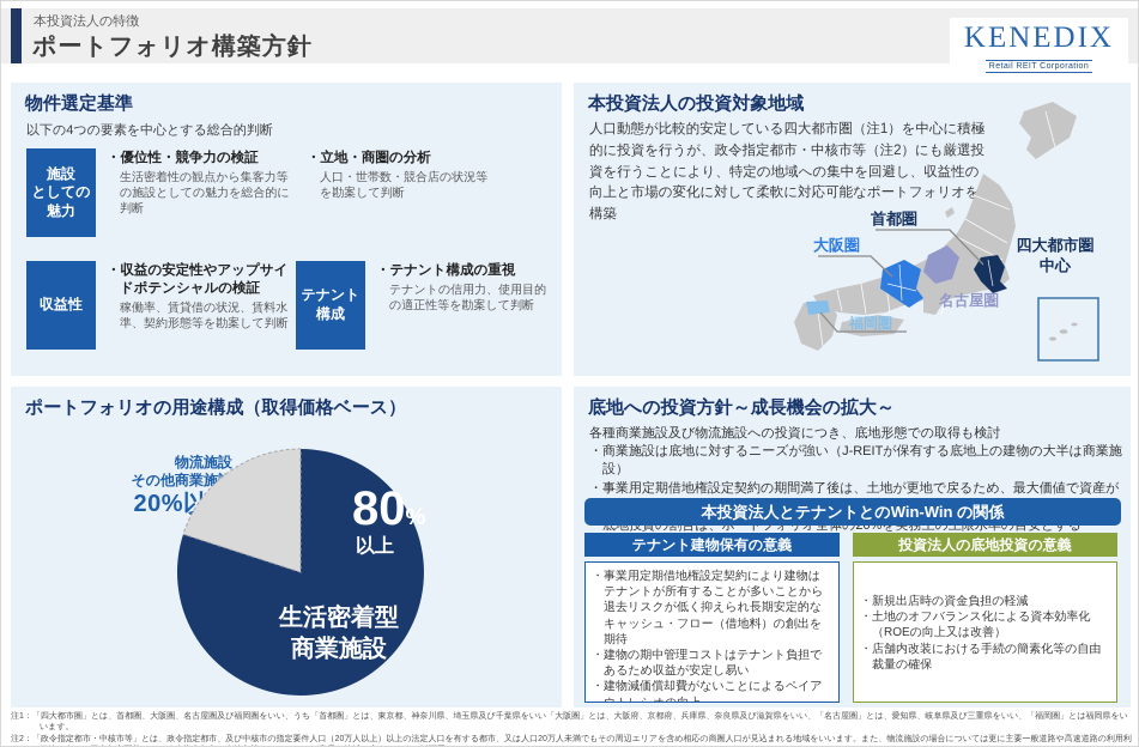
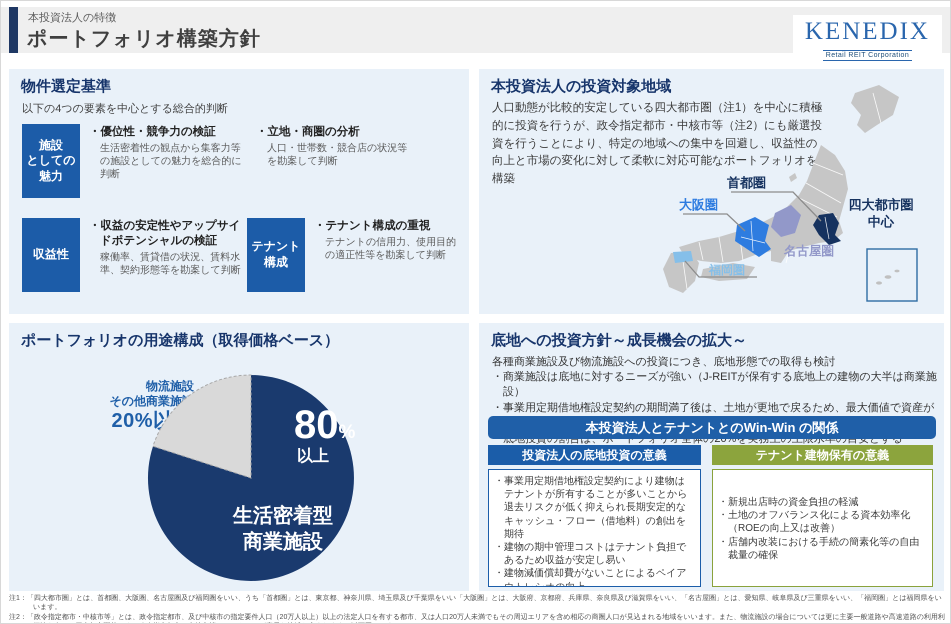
  本投資法人の特徴
  ポートフォリオ構築方針
  KENEDIX
  物件選定基準
  以下の4つの要素を中心とする総合的判断
  施設
  としての
  魅力
  ・優位性・競争力の検証
  生活密着性の観点から集客力等の施設としての魅力を総合的に判断
  ・立地・商圏の分析
  人口・世帯数・競合店の状況等を勘案して判断
  収益性
  ・収益の安定性やアップサイドポテンシャルの検証
  稼働率、賃貸借の状況、賃料水準、契約形態等を勘案して判断
  テナント
  構成
  ・テナント構成の重視
  テナントの信用力、使用目的の適正性等を勘案して判断
  本投資法人の投資対象地域
  人口動態が比較的安定している四大都市圏（注1）を中心に積極的に投資を行うが、政令指定都市・中核市等（注2）にも厳選投資を行うことにより、特定の地域への集中を回避し、収益性の向上と市場の変化に対して柔軟に対応可能なポートフォリオを構築
  首都圏
  大阪圏
  名古屋圏
  福岡圏
  四大都市圏
  中心
  ポートフォリオの用途構成（取得価格ベース）
  物流施設
  その他商業施
  20%以
  80%
  以上
  生活密着型
  商業施設
  底地への投資方針～成長機会の拡大～
  各種商業施設及び物流施設への投資につき、底地形態での取得も検討
  商業施設は底地に対するニーズが強い（J-REITが保有する底地上の建物の大半は商業施設）
  事業用定期借地権設定契約の期間満了後は、土地が更地で戻るため、最大価値で資産が
  本投資法人とテナントとのWin-Win の関係
- テナント建物保有の意義
+ 投資法人の底地投資の意義
  事業用定期借地権設定契約により建物はテナントが所有することが多いことから退去リスクが低く抑えられ長期安定的なキャッシュ・フロー（借地料）の創出を期待
  建物の期中管理コストはテナント負担であるため収益が安定し易い
- 投資法人の底地投資の意義
+ テナント建物保有の意義
  新規出店時の資金負担の軽減
  土地のオフバランス化による資本効率化（ROEの向上又は改善）
  店舗内改装における手続の簡素化等の自由裁量の確保
